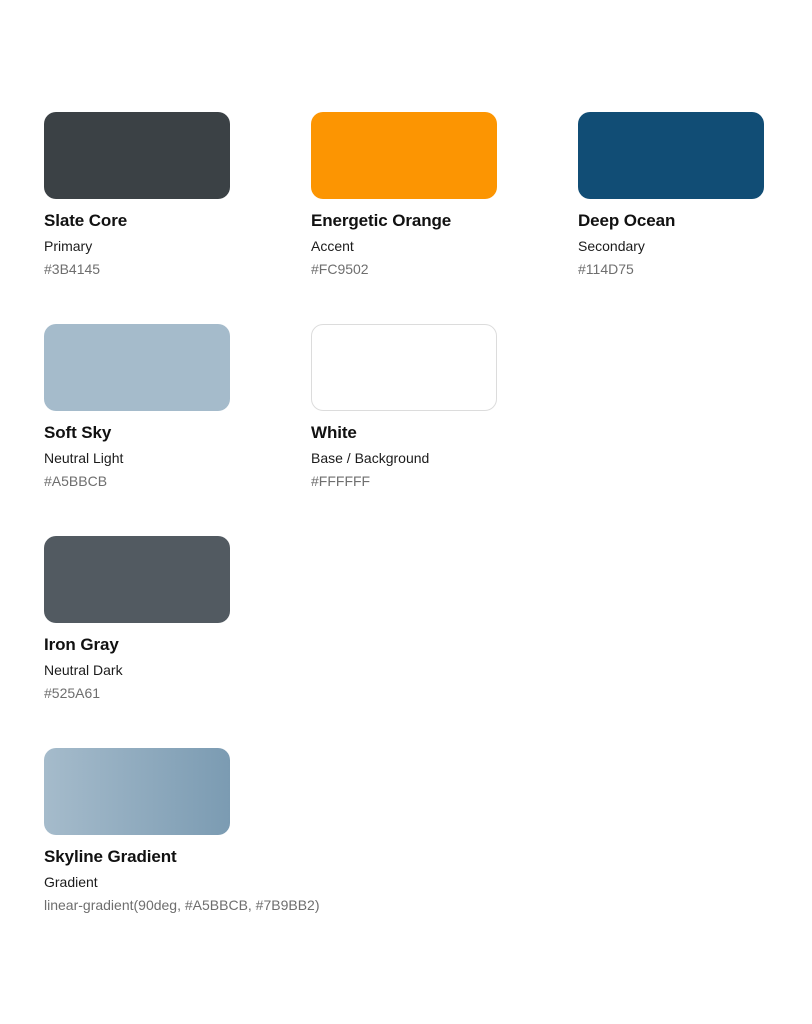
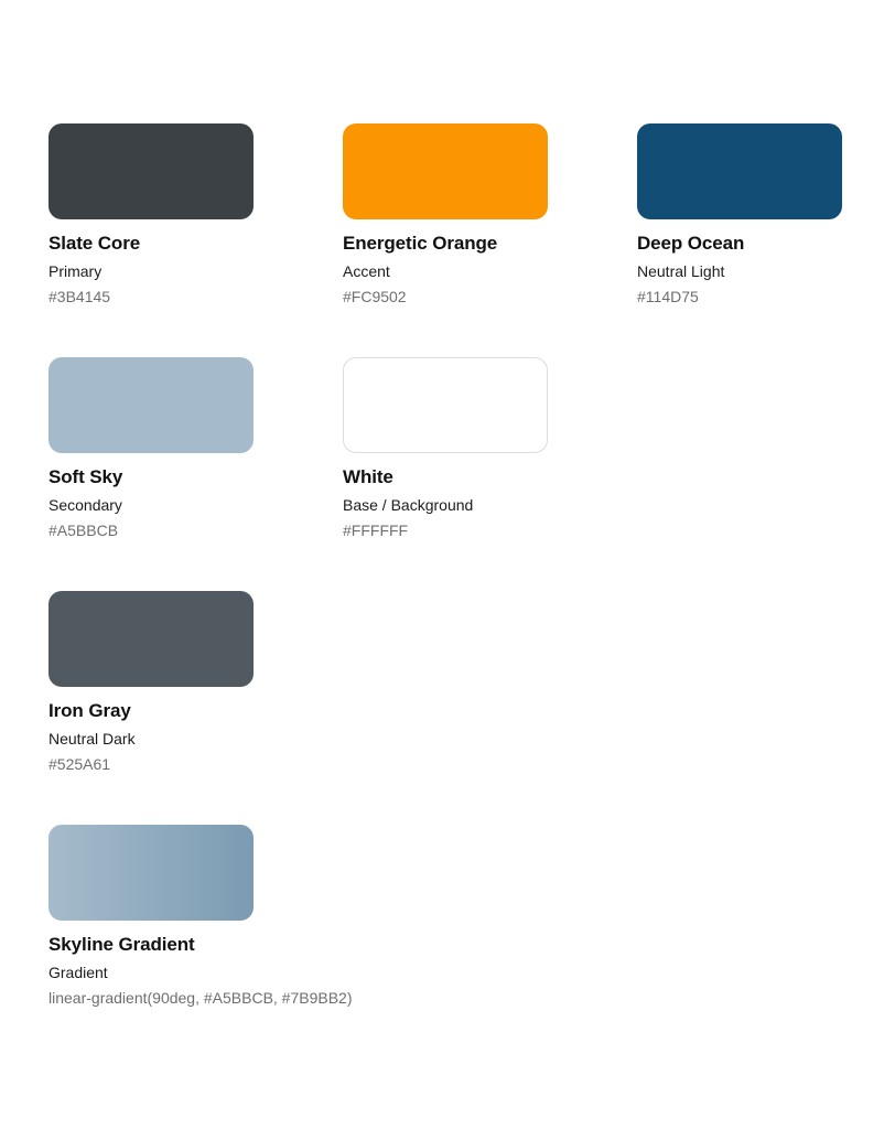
  Slate Core
  Primary
  #3B4145
  Energetic Orange
  Accent
  #FC9502
  Deep Ocean
- Secondary
+ Neutral Light
  #114D75
  Soft Sky
- Neutral Light
+ Secondary
  #A5BBCB
  White
  Base / Background
  #FFFFFF
  Iron Gray
  Neutral Dark
  #525A61
  Skyline Gradient
  Gradient
  linear-gradient(90deg, #A5BBCB, #7B9BB2)
